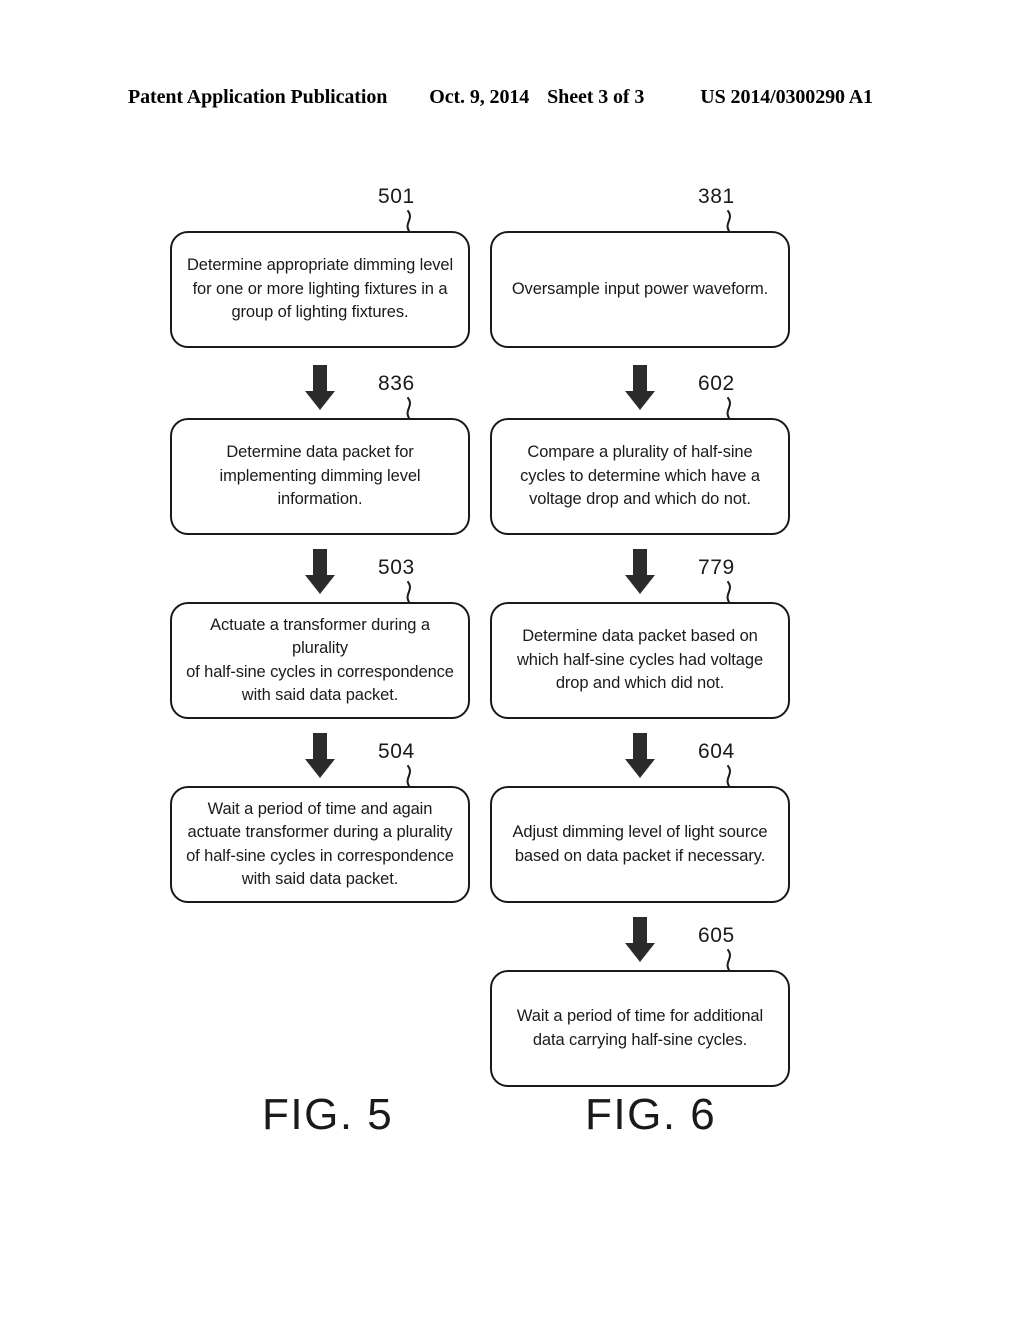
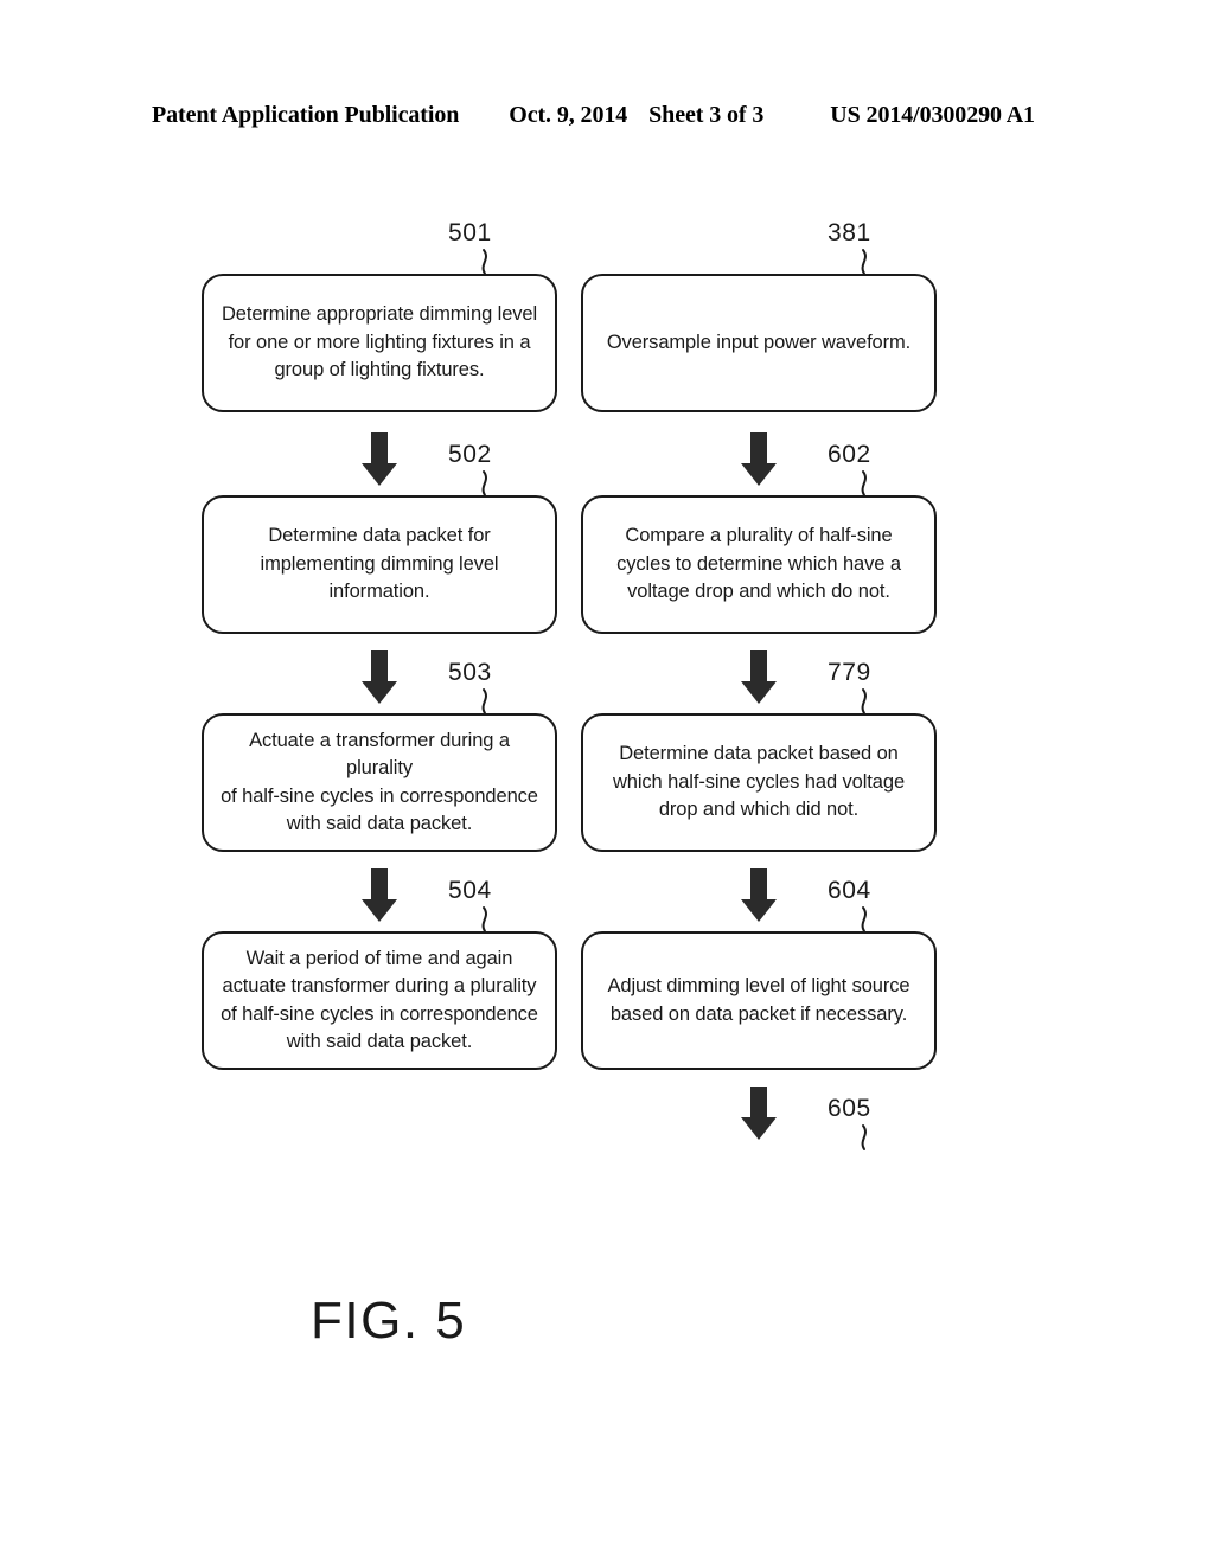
  Patent Application Publication
  Oct. 9, 2014
  Sheet 3 of 3
  US 2014/0300290 A1
  501
  Determine appropriate dimming level
  for one or more lighting fixtures in a
  group of lighting fixtures.
- 836
+ 502
  Determine data packet for
  implementing dimming level
  information.
  503
  Actuate a transformer during a plurality
  of half-sine cycles in correspondence
  with said data packet.
  504
  Wait a period of time and again
  actuate transformer during a plurality
  of half-sine cycles in correspondence
  with said data packet.
  381
  Oversample input power waveform.
  602
  Compare a plurality of half-sine
  cycles to determine which have a
  voltage drop and which do not.
  779
  Determine data packet based on
  which half-sine cycles had voltage
  drop and which did not.
  604
  Adjust dimming level of light source
  based on data packet if necessary.
  605
- Wait a period of time for additional
- data carrying half-sine cycles.
  FIG. 5
- FIG. 6
